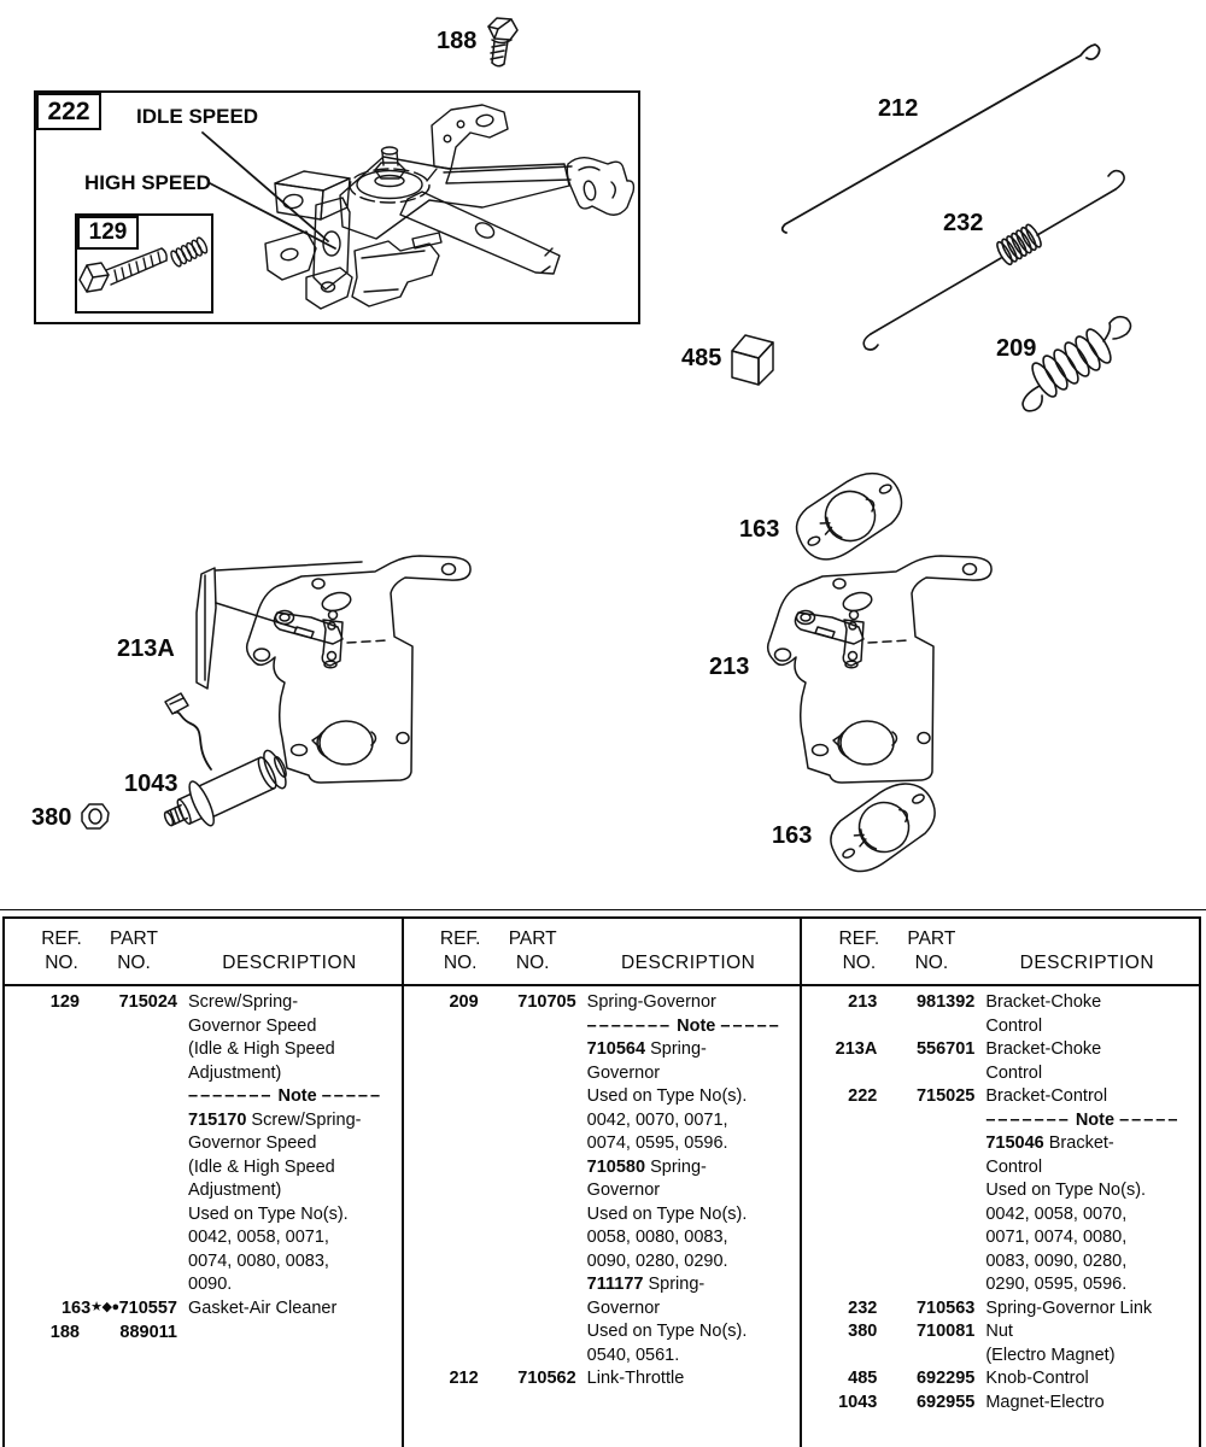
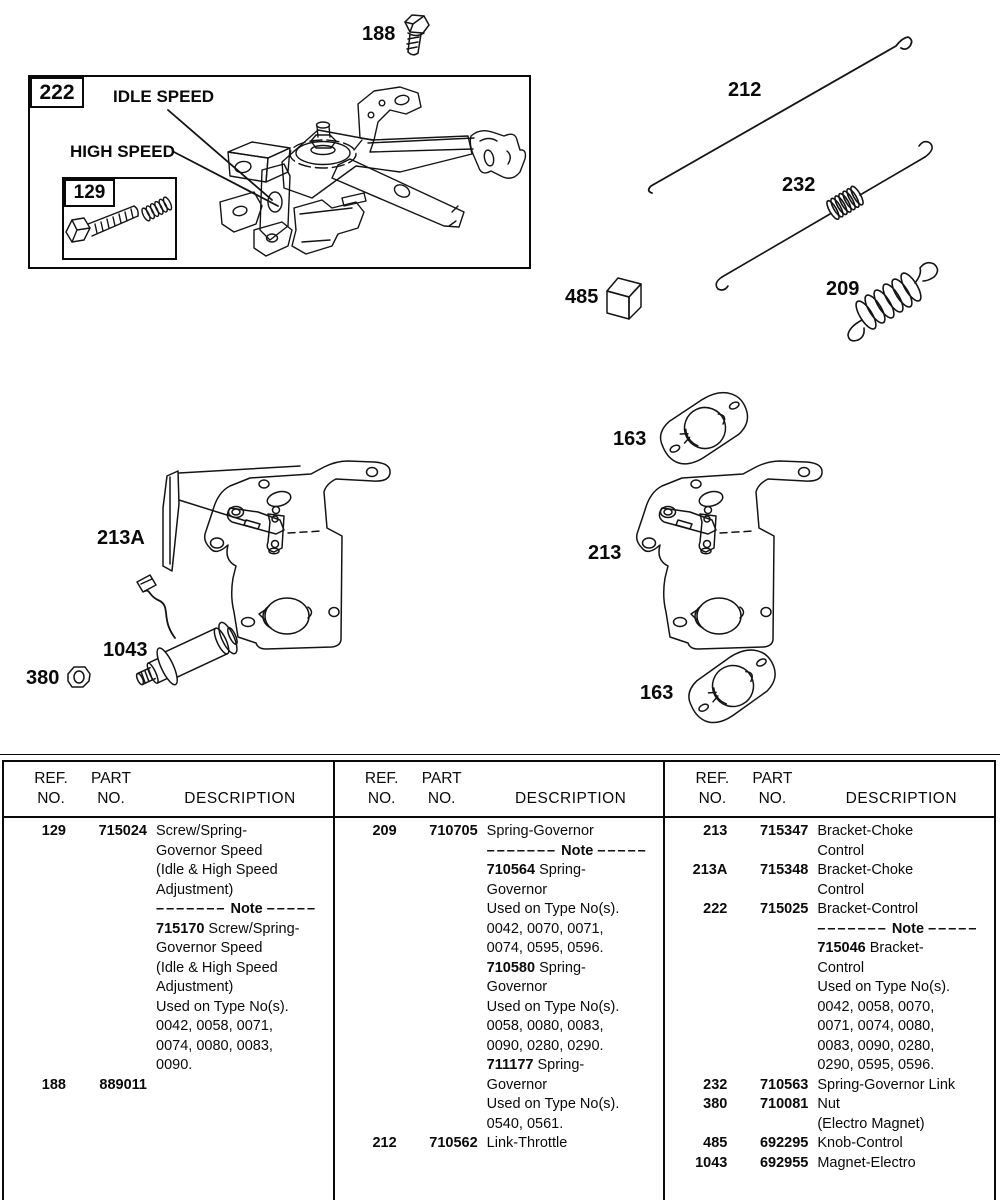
  222
  129
  IDLE SPEED
  HIGH SPEED
  188
  212
  232
  485
  209
  163
  213
  163
  213A
  1043
  380
  REF.
  NO.
  PART
  NO.
  DESCRIPTION
  129
  715024
  Screw/Spring-
  Governor Speed
  (Idle & High Speed
  Adjustment)
  ––––––– Note –––––
  715170 Screw/Spring-
  Governor Speed
  (Idle & High Speed
  Adjustment)
  Used on Type No(s).
  0042, 0058, 0071,
  0074, 0080, 0083,
  0090.
- 163★◆●710557
- Gasket-Air Cleaner
  188
  889011
  REF.
  NO.
  PART
  NO.
  DESCRIPTION
  209
  710705
  Spring-Governor
  ––––––– Note –––––
  710564 Spring-
  Governor
  Used on Type No(s).
  0042, 0070, 0071,
  0074, 0595, 0596.
  710580 Spring-
  Governor
  Used on Type No(s).
  0058, 0080, 0083,
  0090, 0280, 0290.
  711177 Spring-
  Governor
  Used on Type No(s).
  0540, 0561.
  212
  710562
  Link-Throttle
  REF.
  NO.
  PART
  NO.
  DESCRIPTION
  213
- 981392
+ 715347
  Bracket-Choke
  Control
  213A
- 556701
+ 715348
  Bracket-Choke
  Control
  222
  715025
  Bracket-Control
  ––––––– Note –––––
  715046 Bracket-
  Control
  Used on Type No(s).
  0042, 0058, 0070,
  0071, 0074, 0080,
  0083, 0090, 0280,
  0290, 0595, 0596.
  232
  710563
  Spring-Governor Link
  380
  710081
  Nut
  (Electro Magnet)
  485
  692295
  Knob-Control
  1043
  692955
  Magnet-Electro
